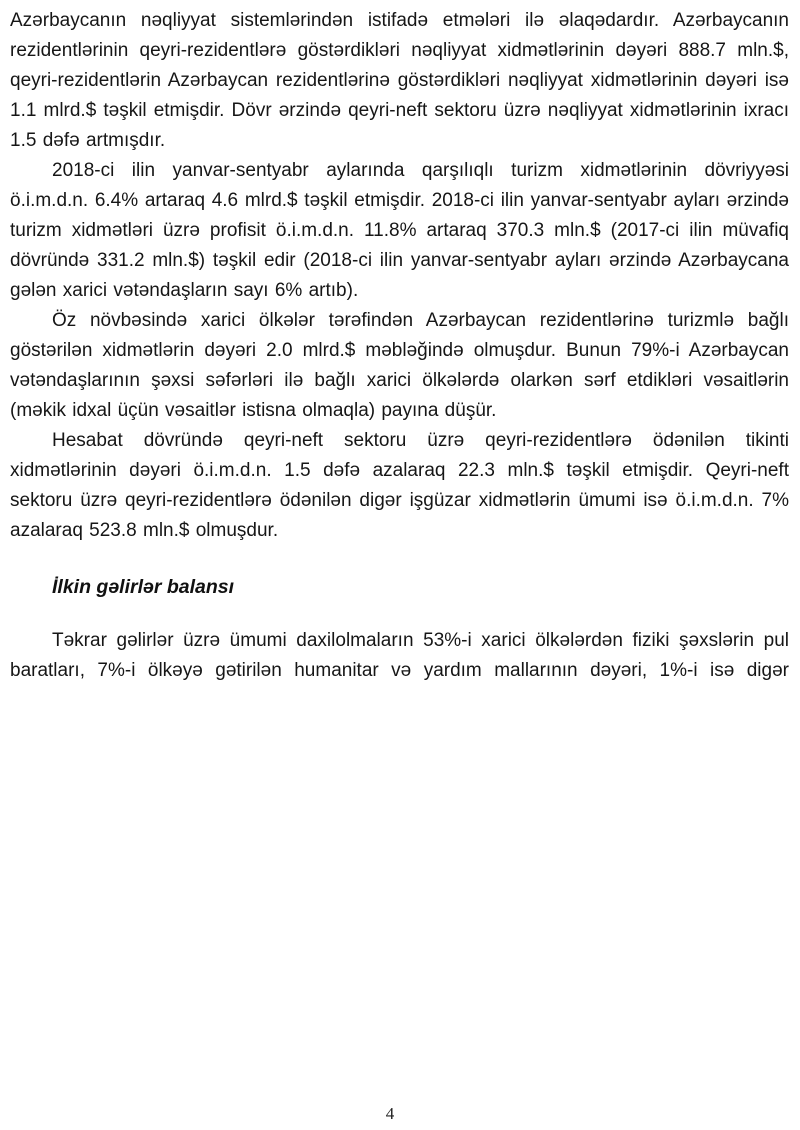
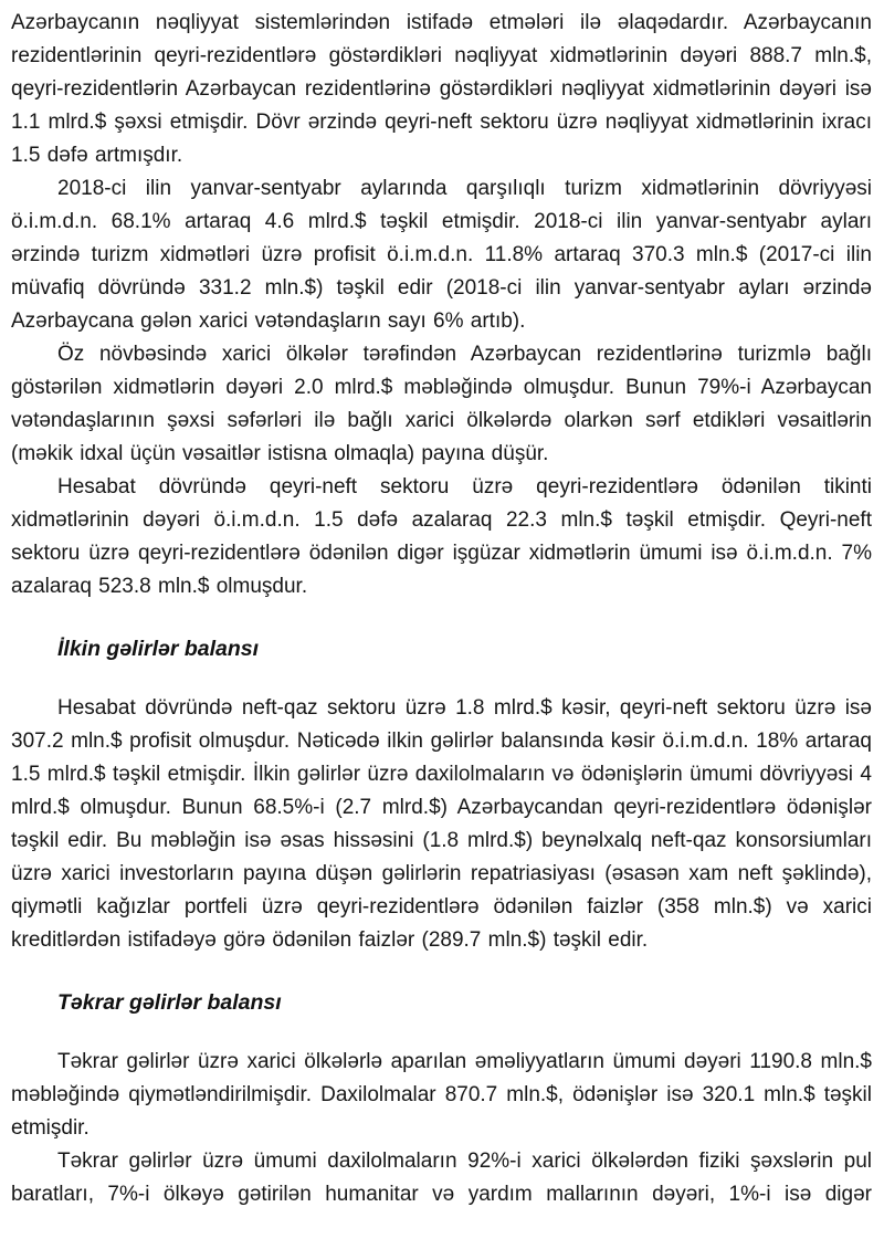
- Azərbaycanın nəqliyyat sistemlərindən istifadə etmələri ilə əlaqədardır. Azərbaycanın rezidentlərinin qeyri-rezidentlərə göstərdikləri nəqliyyat xidmətlərinin dəyəri 888.7 mln.$, qeyri-rezidentlərin Azərbaycan rezidentlərinə göstərdikləri nəqliyyat xidmətlərinin dəyəri isə 1.1 mlrd.$ təşkil etmişdir. Dövr ərzində qeyri-neft sektoru üzrə nəqliyyat xidmətlərinin ixracı 1.5 dəfə artmışdır.
+ Azərbaycanın nəqliyyat sistemlərindən istifadə etmələri ilə əlaqədardır. Azərbaycanın rezidentlərinin qeyri-rezidentlərə göstərdikləri nəqliyyat xidmətlərinin dəyəri 888.7 mln.$, qeyri-rezidentlərin Azərbaycan rezidentlərinə göstərdikləri nəqliyyat xidmətlərinin dəyəri isə 1.1 mlrd.$ şəxsi etmişdir. Dövr ərzində qeyri-neft sektoru üzrə nəqliyyat xidmətlərinin ixracı 1.5 dəfə artmışdır.
- 2018-ci ilin yanvar-sentyabr aylarında qarşılıqlı turizm xidmətlərinin dövriyyəsi ö.i.m.d.n. 6.4% artaraq 4.6 mlrd.$ təşkil etmişdir. 2018-ci ilin yanvar-sentyabr ayları ərzində turizm xidmətləri üzrə profisit ö.i.m.d.n. 11.8% artaraq 370.3 mln.$ (2017-ci ilin müvafiq dövründə 331.2 mln.$) təşkil edir (2018-ci ilin yanvar-sentyabr ayları ərzində Azərbaycana gələn xarici vətəndaşların sayı 6% artıb).
+ 2018-ci ilin yanvar-sentyabr aylarında qarşılıqlı turizm xidmətlərinin dövriyyəsi ö.i.m.d.n. 68.1% artaraq 4.6 mlrd.$ təşkil etmişdir. 2018-ci ilin yanvar-sentyabr ayları ərzində turizm xidmətləri üzrə profisit ö.i.m.d.n. 11.8% artaraq 370.3 mln.$ (2017-ci ilin müvafiq dövründə 331.2 mln.$) təşkil edir (2018-ci ilin yanvar-sentyabr ayları ərzində Azərbaycana gələn xarici vətəndaşların sayı 6% artıb).
  Öz növbəsində xarici ölkələr tərəfindən Azərbaycan rezidentlərinə turizmlə bağlı göstərilən xidmətlərin dəyəri 2.0 mlrd.$ məbləğində olmuşdur. Bunun 79%-i Azərbaycan vətəndaşlarının şəxsi səfərləri ilə bağlı xarici ölkələrdə olarkən sərf etdikləri vəsaitlərin (məkik idxal üçün vəsaitlər istisna olmaqla) payına düşür.
  Hesabat dövründə qeyri-neft sektoru üzrə qeyri-rezidentlərə ödənilən tikinti xidmətlərinin dəyəri ö.i.m.d.n. 1.5 dəfə azalaraq 22.3 mln.$ təşkil etmişdir. Qeyri-neft sektoru üzrə qeyri-rezidentlərə ödənilən digər işgüzar xidmətlərin ümumi isə ö.i.m.d.n. 7% azalaraq 523.8 mln.$ olmuşdur.
  İlkin gəlirlər balansı
+ Hesabat dövründə neft-qaz sektoru üzrə 1.8 mlrd.$ kəsir, qeyri-neft sektoru üzrə isə 307.2 mln.$ profisit olmuşdur. Nəticədə ilkin gəlirlər balansında kəsir ö.i.m.d.n. 18% artaraq 1.5 mlrd.$ təşkil etmişdir. İlkin gəlirlər üzrə daxilolmaların və ödənişlərin ümumi dövriyyəsi 4 mlrd.$ olmuşdur. Bunun 68.5%-i (2.7 mlrd.$) Azərbaycandan qeyri-rezidentlərə ödənişlər təşkil edir. Bu məbləğin isə əsas hissəsini (1.8 mlrd.$) beynəlxalq neft-qaz konsorsiumları üzrə xarici investorların payına düşən gəlirlərin repatriasiyası (əsasən xam neft şəklində), qiymətli kağızlar portfeli üzrə qeyri-rezidentlərə ödənilən faizlər (358 mln.$) və xarici kreditlərdən istifadəyə görə ödənilən faizlər (289.7 mln.$) təşkil edir.
+ Təkrar gəlirlər balansı
+ Təkrar gəlirlər üzrə xarici ölkələrlə aparılan əməliyyatların ümumi dəyəri 1190.8 mln.$ məbləğində qiymətləndirilmişdir. Daxilolmalar 870.7 mln.$, ödənişlər isə 320.1 mln.$ təşkil etmişdir.
- Təkrar gəlirlər üzrə ümumi daxilolmaların 53%-i xarici ölkələrdən fiziki şəxslərin pul baratları, 7%-i ölkəyə gətirilən humanitar və yardım mallarının dəyəri, 1%-i isə digər
+ Təkrar gəlirlər üzrə ümumi daxilolmaların 92%-i xarici ölkələrdən fiziki şəxslərin pul baratları, 7%-i ölkəyə gətirilən humanitar və yardım mallarının dəyəri, 1%-i isə digər
- 4
